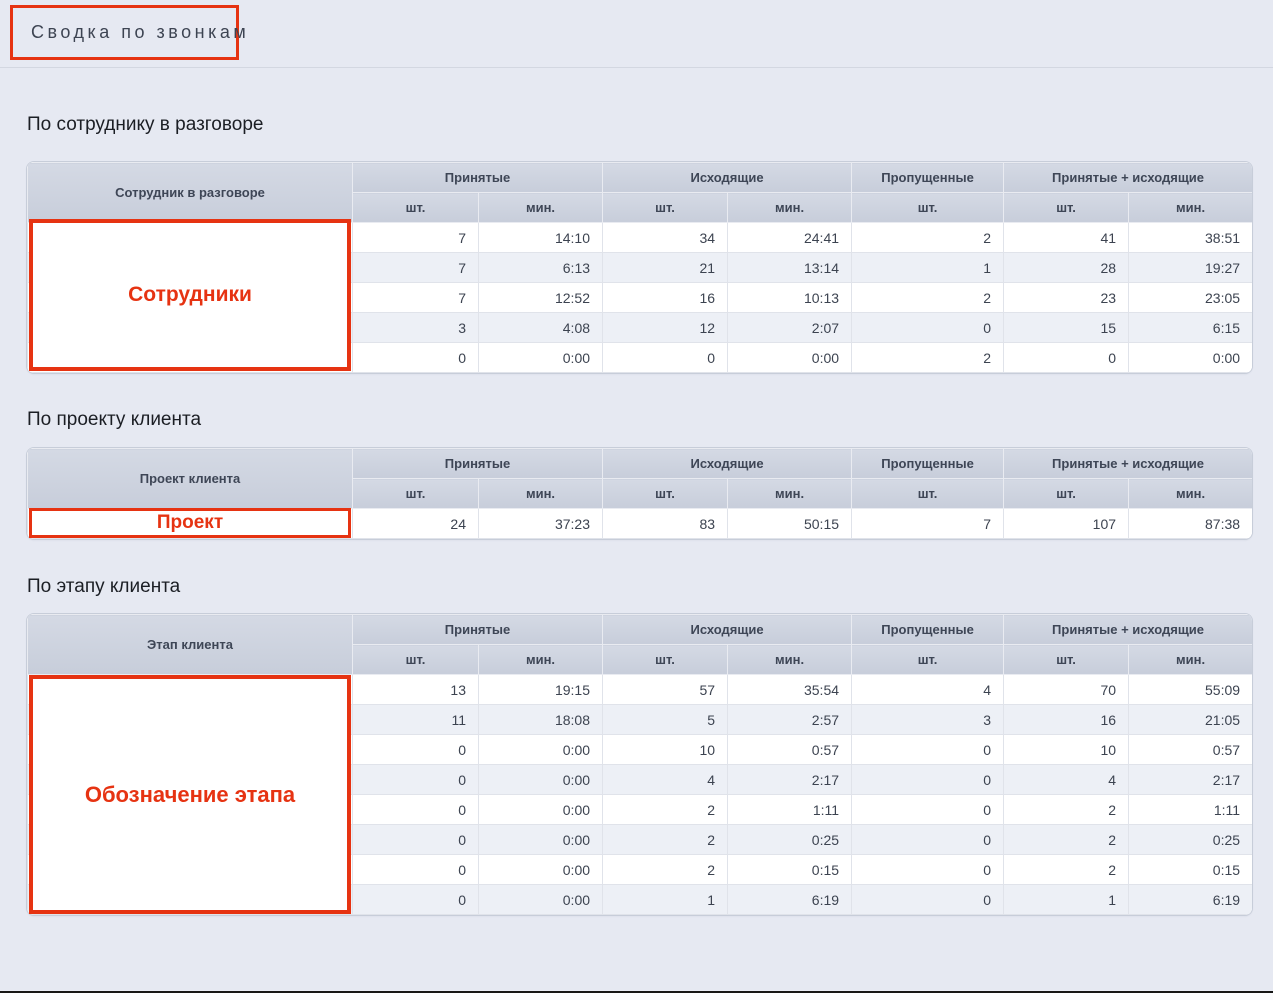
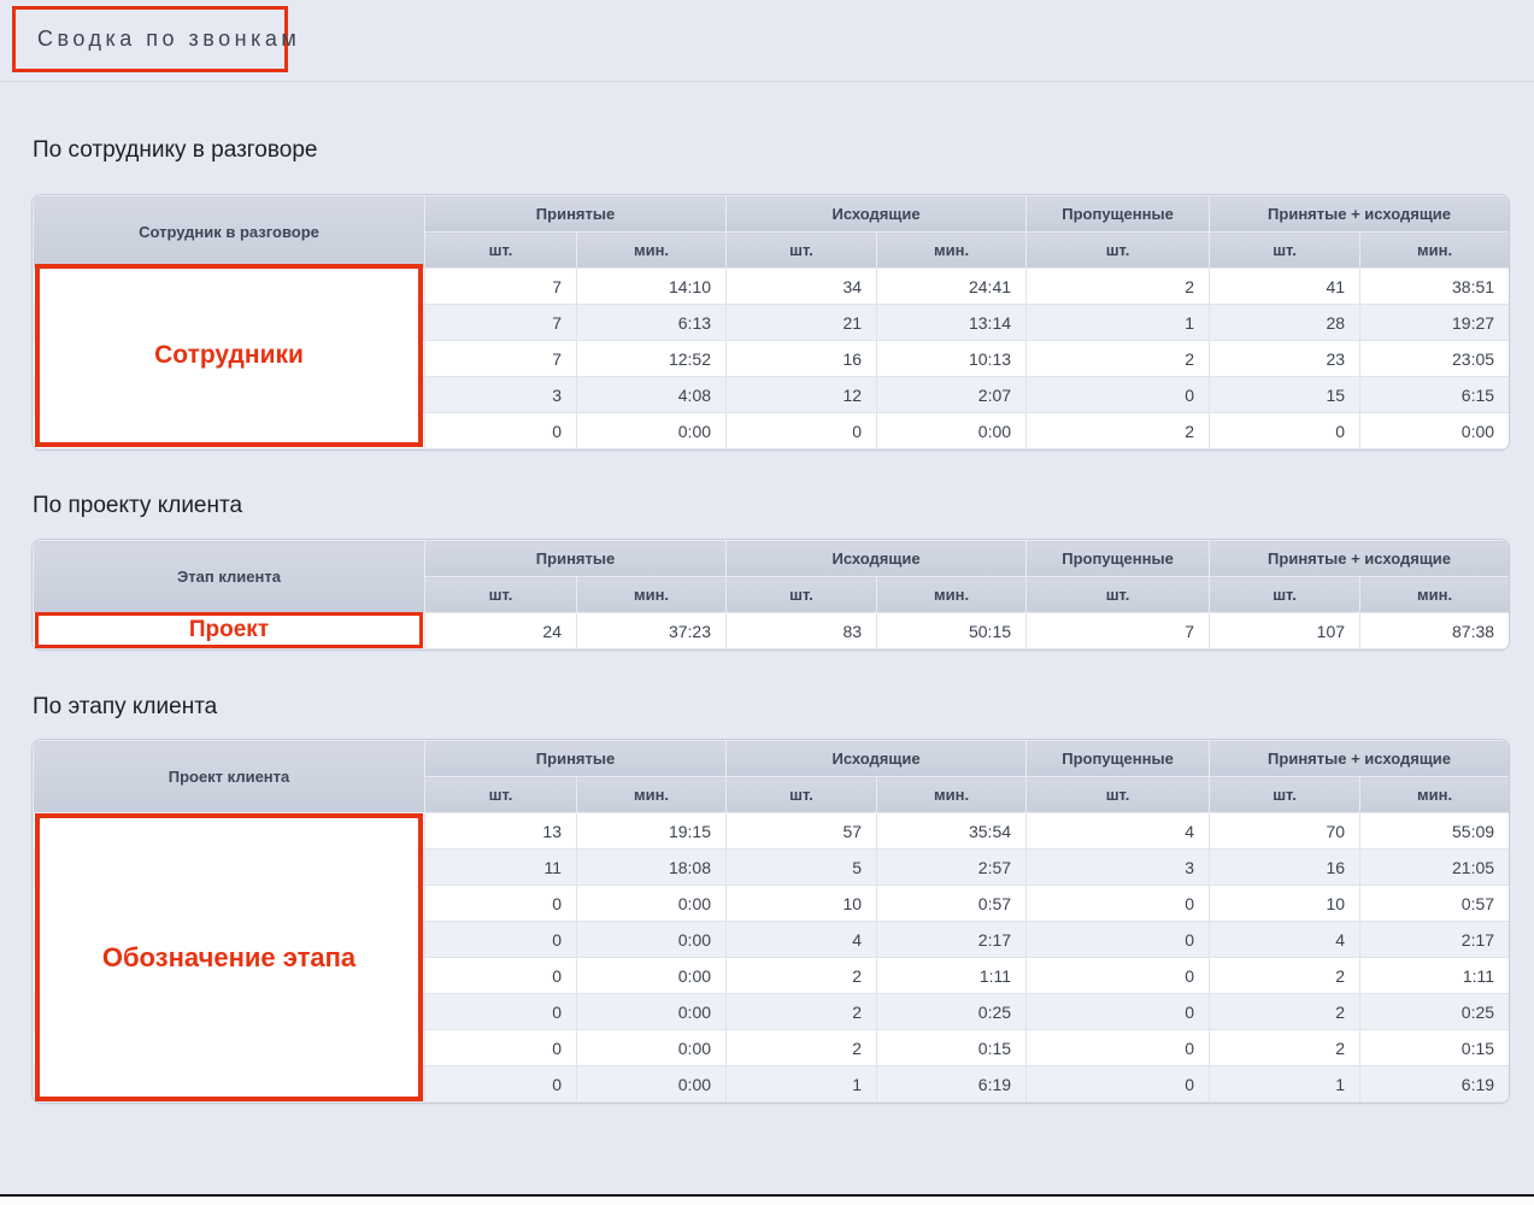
  Сводка по звонкам
  По сотруднику в разговоре
  Сотрудник в разговоре	Принятые	Исходящие	Пропущенные	Принятые + исходящие
  шт.	мин.	шт.	мин.	шт.	шт.	мин.
  	7	14:10	34	24:41	2	41	38:51
  	7	6:13	21	13:14	1	28	19:27
  	7	12:52	16	10:13	2	23	23:05
  	3	4:08	12	2:07	0	15	6:15
  	0	0:00	0	0:00	2	0	0:00
  Сотрудники
  По проекту клиента
- Проект клиента	Принятые	Исходящие	Пропущенные	Принятые + исходящие
+ Этап клиента	Принятые	Исходящие	Пропущенные	Принятые + исходящие
  шт.	мин.	шт.	мин.	шт.	шт.	мин.
  	24	37:23	83	50:15	7	107	87:38
  Проект
  По этапу клиента
- Этап клиента	Принятые	Исходящие	Пропущенные	Принятые + исходящие
+ Проект клиента	Принятые	Исходящие	Пропущенные	Принятые + исходящие
  шт.	мин.	шт.	мин.	шт.	шт.	мин.
  	13	19:15	57	35:54	4	70	55:09
  	11	18:08	5	2:57	3	16	21:05
  	0	0:00	10	0:57	0	10	0:57
  	0	0:00	4	2:17	0	4	2:17
  	0	0:00	2	1:11	0	2	1:11
  	0	0:00	2	0:25	0	2	0:25
  	0	0:00	2	0:15	0	2	0:15
  	0	0:00	1	6:19	0	1	6:19
  Обозначение этапа
